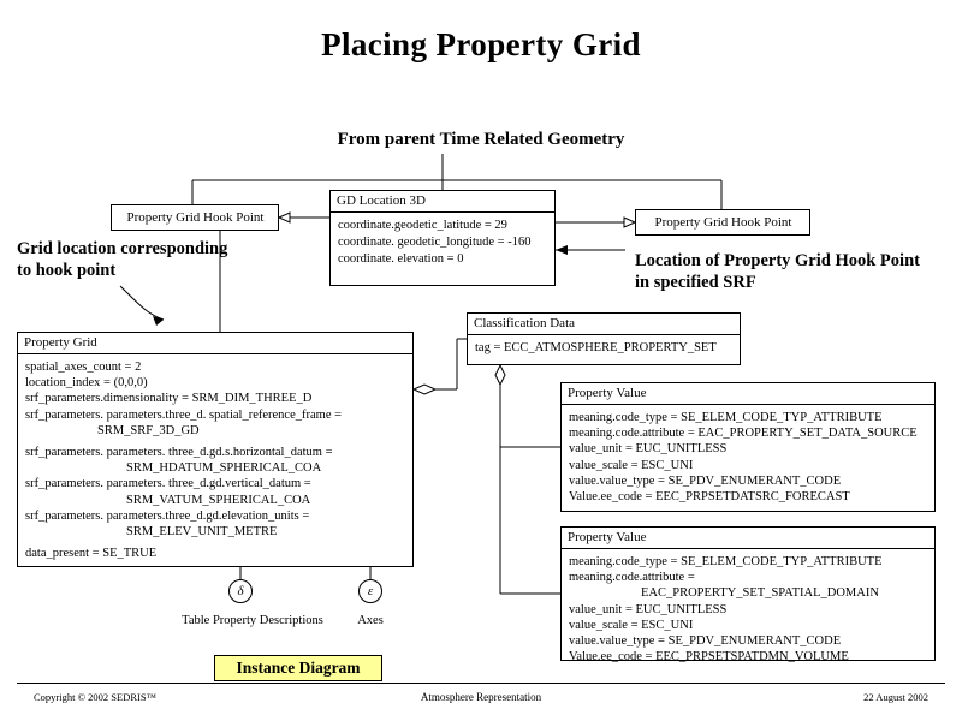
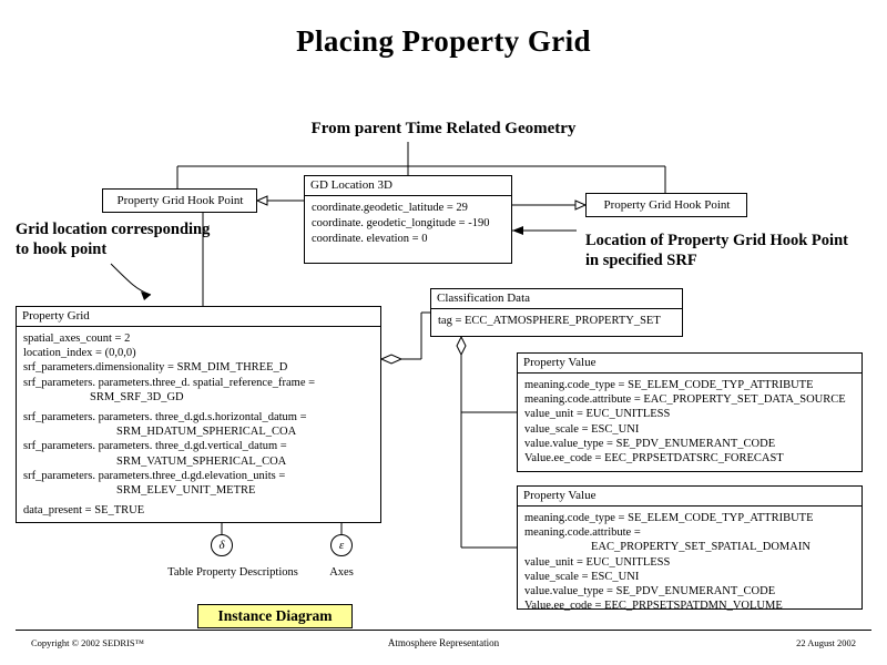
  Placing Property Grid
  From parent Time Related Geometry
  Property Grid Hook Point
  Property Grid Hook Point
  GD Location 3D
  coordinate.geodetic_latitude = 29
- coordinate. geodetic_longitude = -160
+ coordinate. geodetic_longitude = -190
  coordinate. elevation = 0
  Property Grid
  spatial_axes_count = 2
  location_index = (0,0,0)
  srf_parameters.dimensionality = SRM_DIM_THREE_D
  srf_parameters. parameters.three_d. spatial_reference_frame =
  SRM_SRF_3D_GD
  srf_parameters. parameters. three_d.gd.s.horizontal_datum =
  SRM_HDATUM_SPHERICAL_COA
  srf_parameters. parameters. three_d.gd.vertical_datum =
  SRM_VATUM_SPHERICAL_COA
  srf_parameters. parameters.three_d.gd.elevation_units =
  SRM_ELEV_UNIT_METRE
  data_present = SE_TRUE
  Classification Data
  tag = ECC_ATMOSPHERE_PROPERTY_SET
  Property Value
  meaning.code_type = SE_ELEM_CODE_TYP_ATTRIBUTE
  meaning.code.attribute = EAC_PROPERTY_SET_DATA_SOURCE
  value_unit = EUC_UNITLESS
  value_scale = ESC_UNI
  value.value_type = SE_PDV_ENUMERANT_CODE
  Value.ee_code = EEC_PRPSETDATSRC_FORECAST
  Property Value
  meaning.code_type = SE_ELEM_CODE_TYP_ATTRIBUTE
  meaning.code.attribute =
  EAC_PROPERTY_SET_SPATIAL_DOMAIN
  value_unit = EUC_UNITLESS
  value_scale = ESC_UNI
  value.value_type = SE_PDV_ENUMERANT_CODE
  Value.ee_code = EEC_PRPSETSPATDMN_VOLUME
  Grid location corresponding to hook point
  Location of Property Grid Hook Point in specified SRF
  δ
  ε
  Table Property Descriptions
  Axes
  Instance Diagram
  Copyright © 2002 SEDRIS™
  Atmosphere Representation
  22 August 2002
